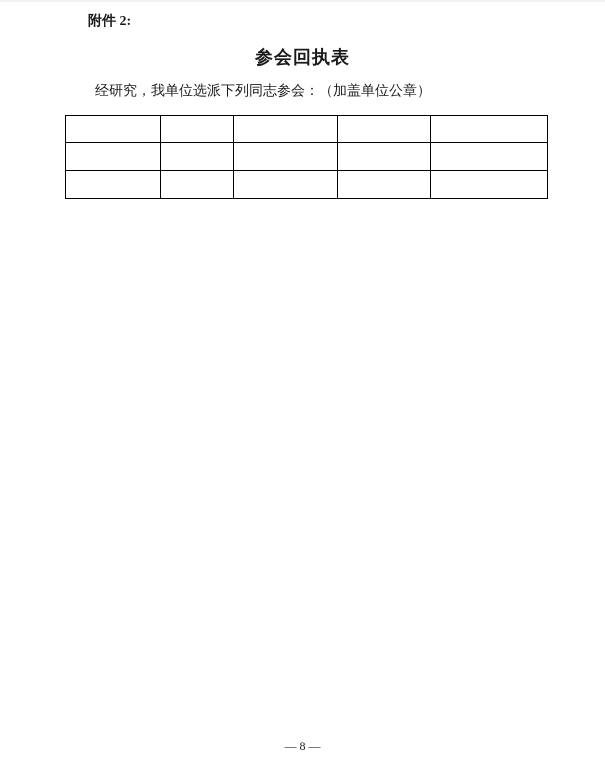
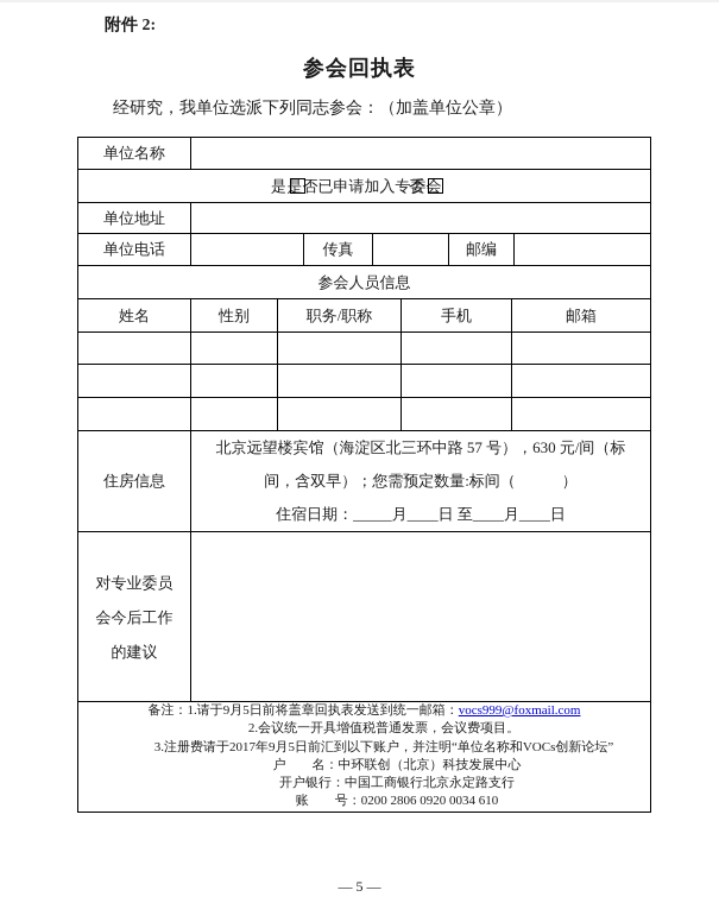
  附件 2:
  参会回执表
  经研究，我单位选派下列同志参会：（加盖单位公章）
+ 单位名称
+ 是否已申请加入专委会 是 否
+ 单位地址
+ 单位电话		传真		邮编
+ 参会人员信息
+ 姓名	性别	职务/职称	手机	邮箱
+ 住房信息	北京远望楼宾馆（海淀区北三环中路 57 号），630 元/间（标 间，含双早）；您需预定数量:标间（ ） 住宿日期：_____月____日 至____月____日
+ 对专业委员 会今后工作 的建议
+ 备注：1.请于9月5日前将盖章回执表发送到统一邮箱：vocs999@foxmail.com 2.会议统一开具增值税普通发票，会议费项目。 3.注册费请于2017年9月5日前汇到以下账户，并注明“单位名称和VOCs创新论坛” 户 名：中环联创（北京）科技发展中心 开户银行：中国工商银行北京永定路支行 账 号：0200 2806 0920 0034 610
- — 8 —
+ — 5 —
